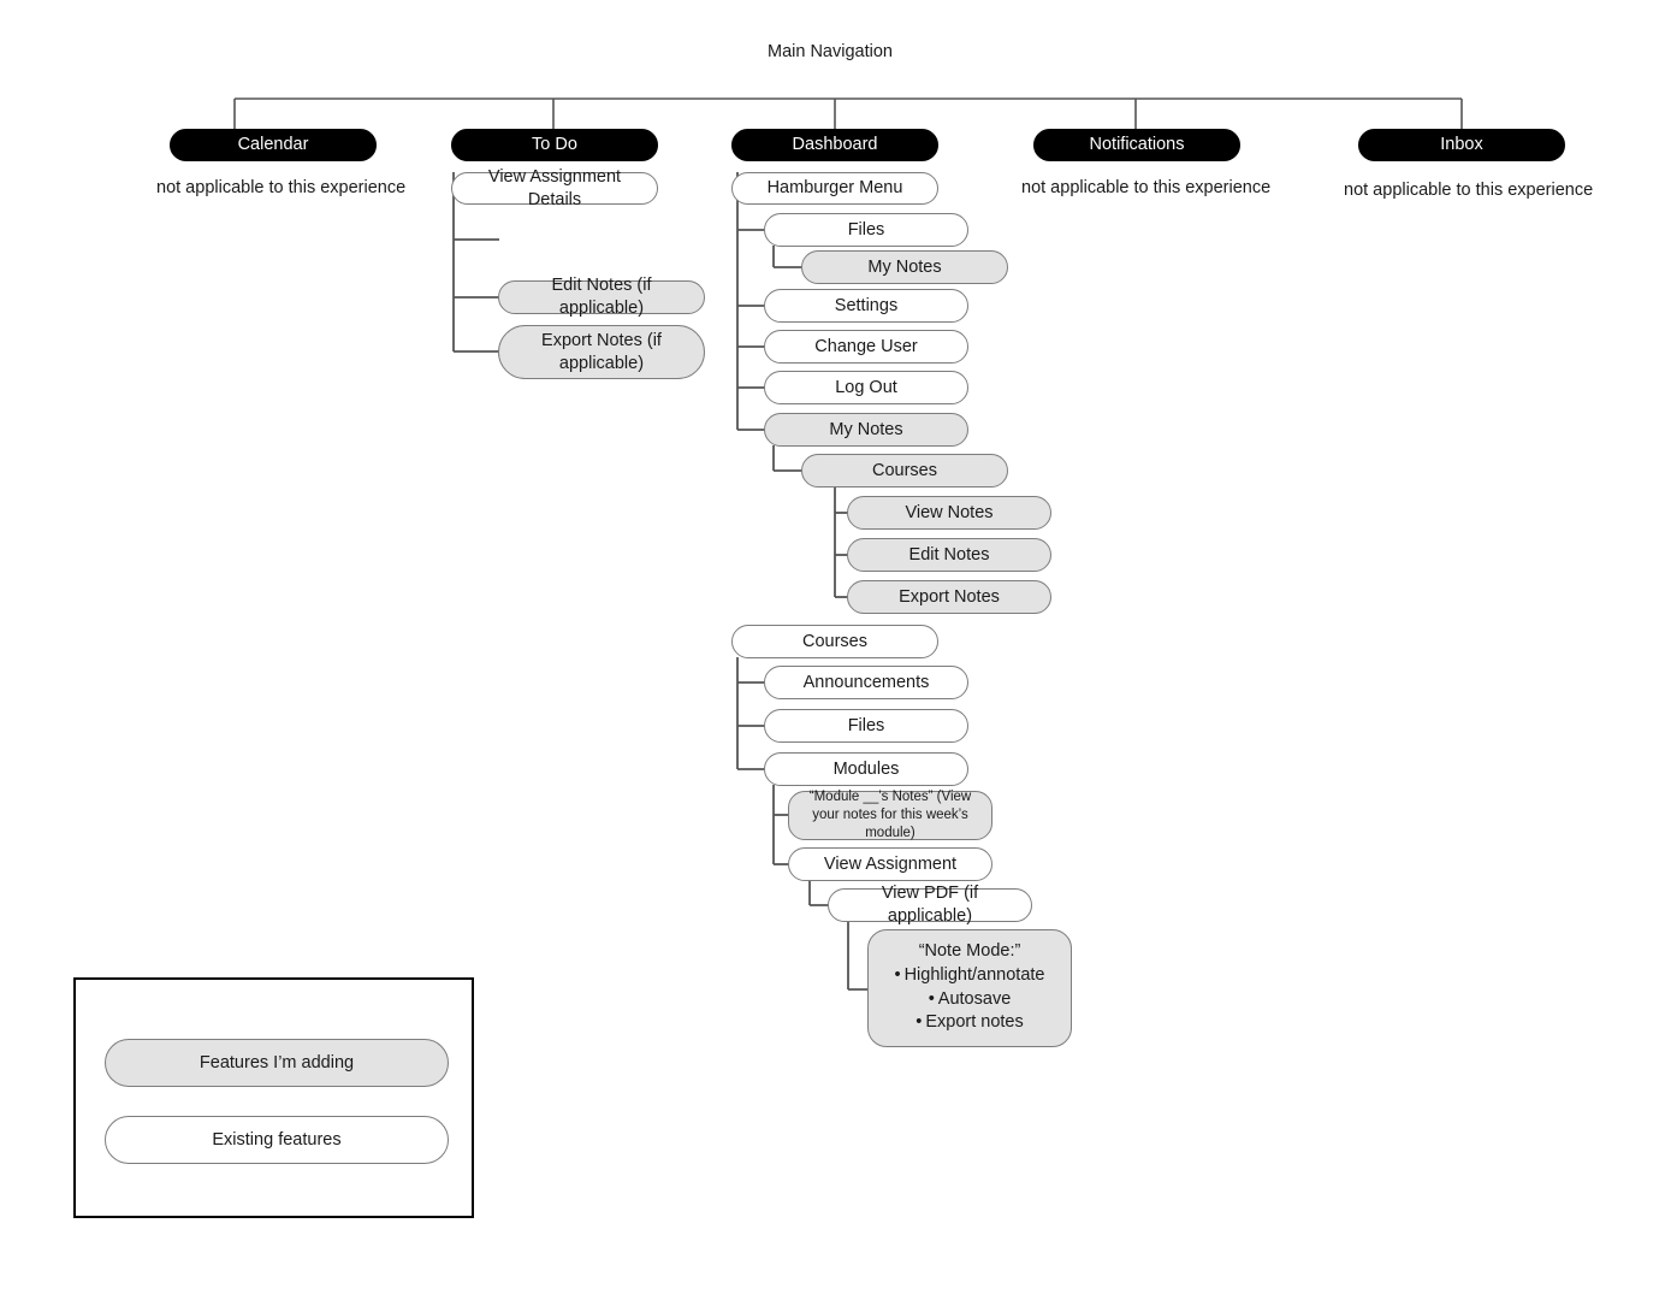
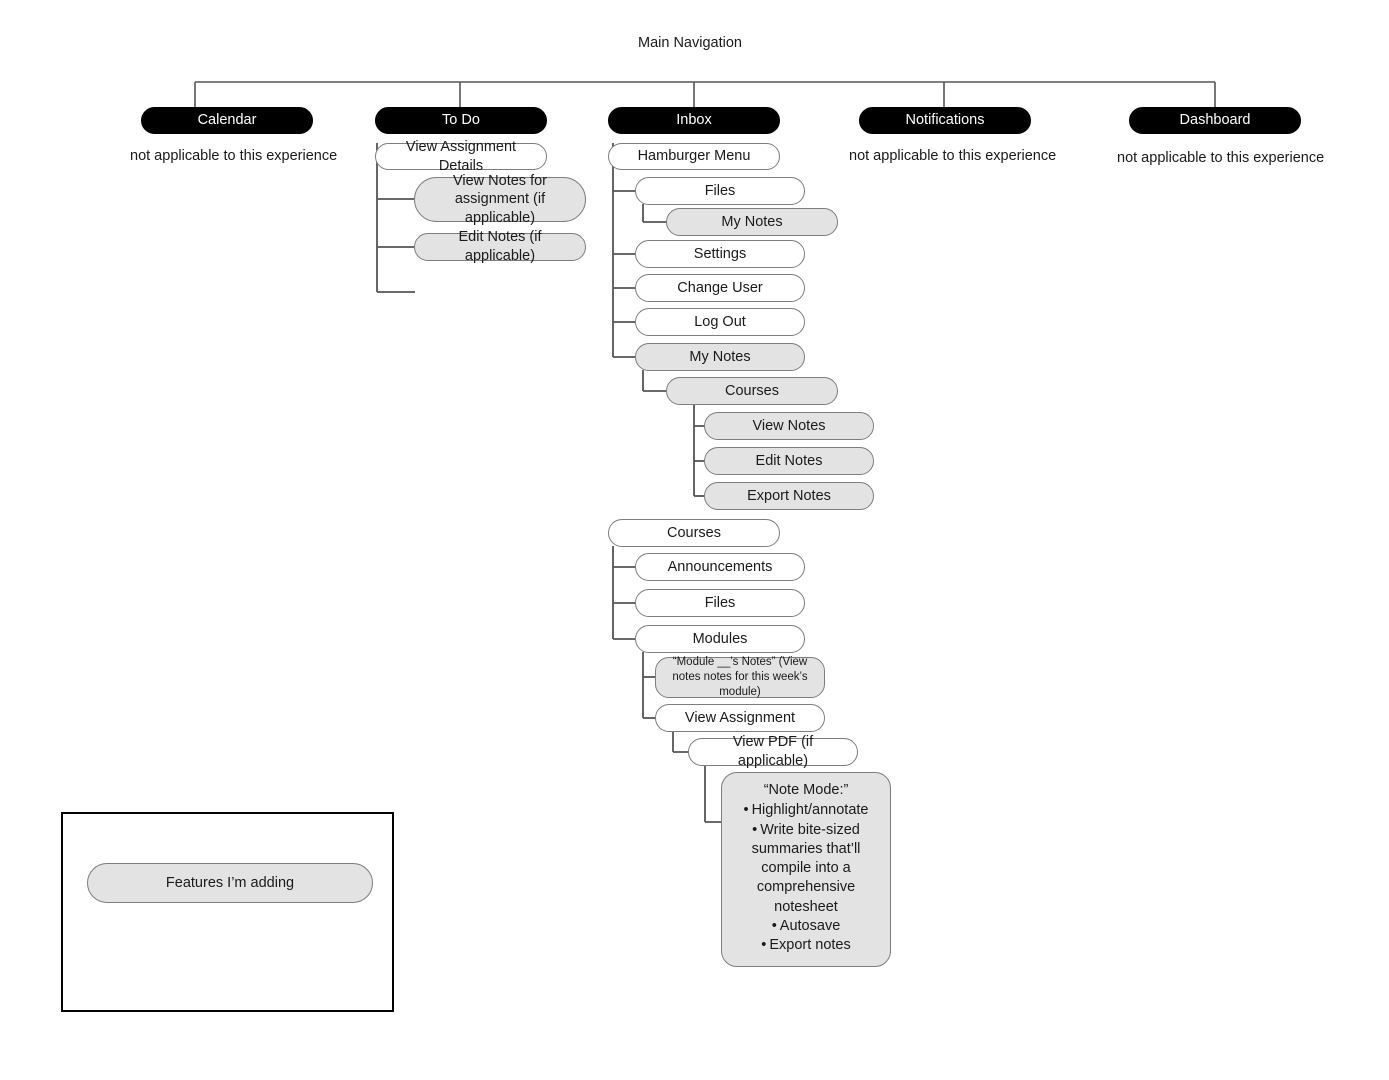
  Main Navigation
  Calendar
  not applicable to this experience
  To Do
- Dashboard
+ Inbox
  Notifications
  not applicable to this experience
- Inbox
+ Dashboard
  not applicable to this experience
  View Assignment Details
+ View Notes for assignment (if applicable)
  Edit Notes (if applicable)
- Export Notes (if applicable)
  Hamburger Menu
  Files
  My Notes
  Settings
  Change User
  Log Out
  My Notes
  Courses
  View Notes
  Edit Notes
  Export Notes
  Courses
  Announcements
  Files
  Modules
- “Module __’s Notes” (View your notes for this week’s module)
+ “Module __’s Notes” (View notes notes for this week’s module)
  View Assignment
  View PDF (if applicable)
  “Note Mode:”
  • Highlight/annotate
+ • Write bite-sized summaries that’ll compile into a comprehensive notesheet
  • Autosave
  • Export notes
  Features I’m adding
- Existing features
